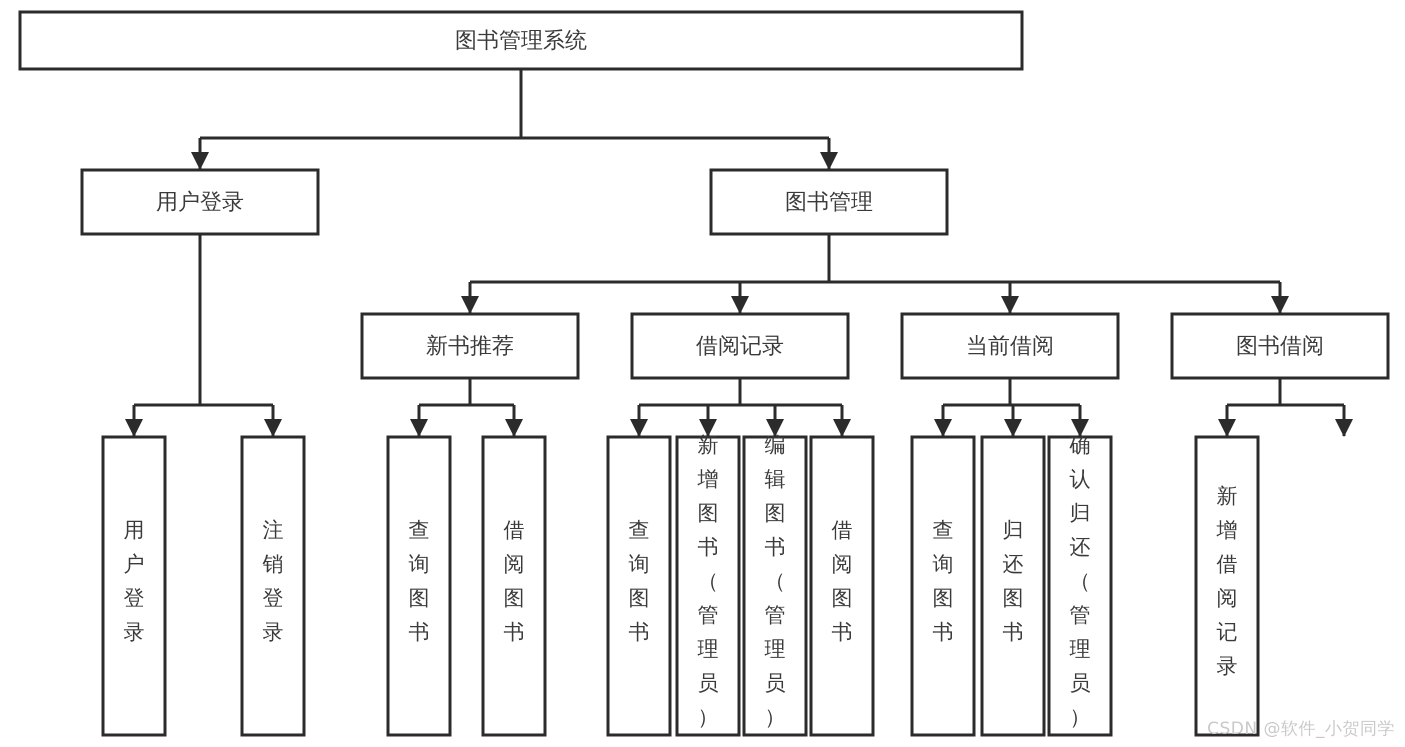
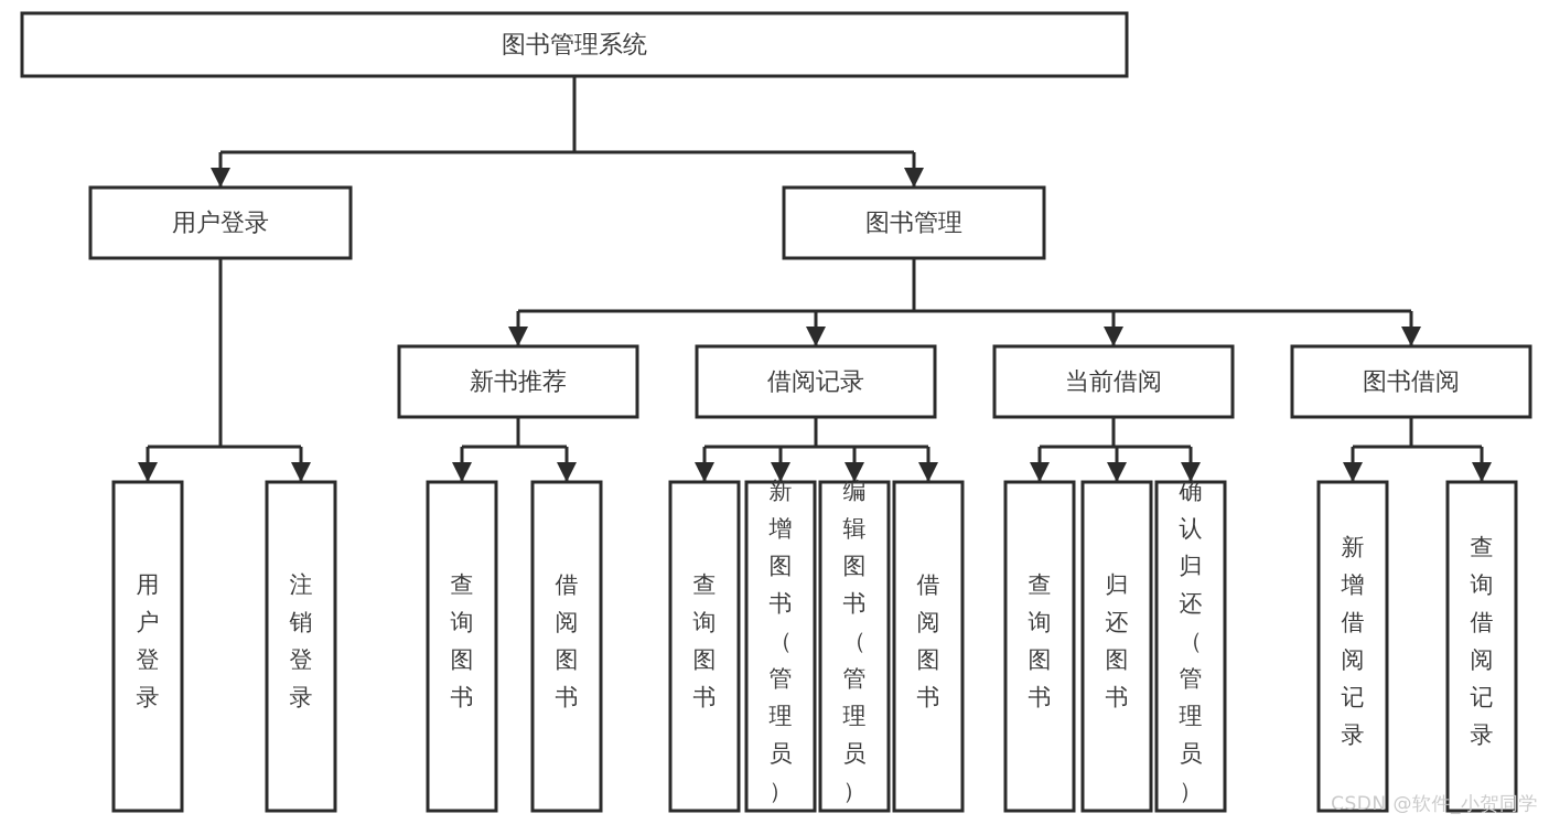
  图书管理系统
  用户登录
  图书管理
  新书推荐
  借阅记录
  当前借阅
  图书借阅
  用户登录
  注销登录
  查询图书
  借阅图书
  查询图书
  新增图书（管理员）
  编辑图书（管理员）
  借阅图书
  查询图书
  归还图书
  确认归还（管理员）
  新增借阅记录
+ 查询借阅记录
  CSDN @软件_小贺同学
